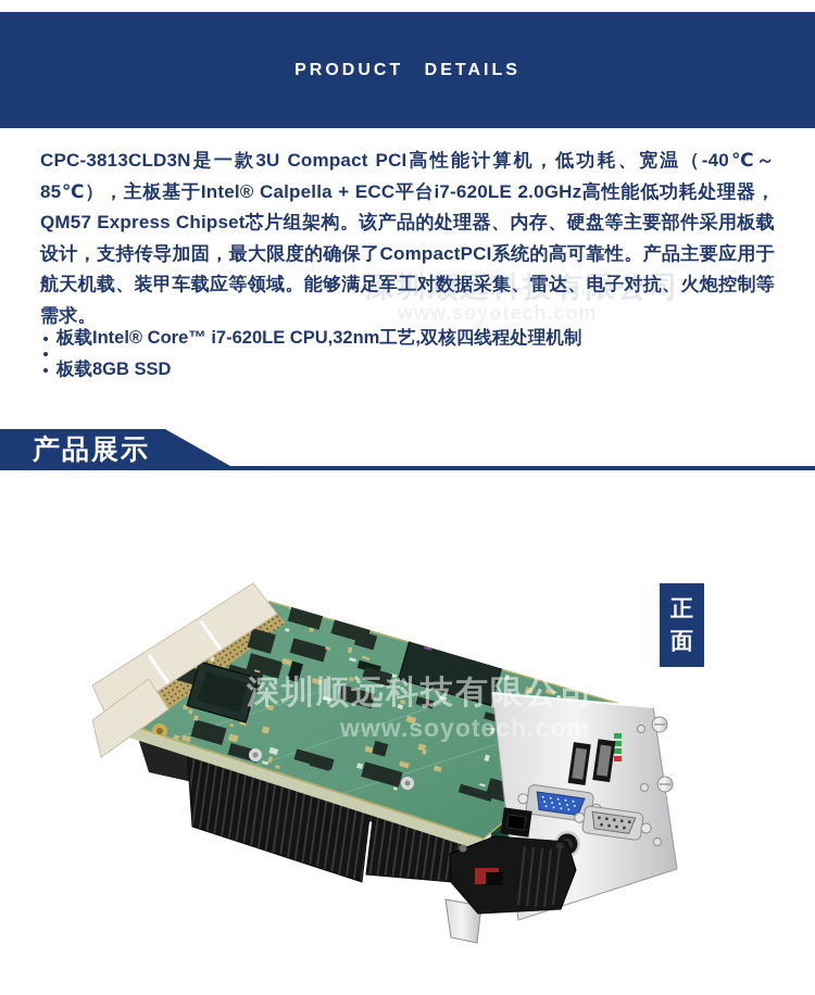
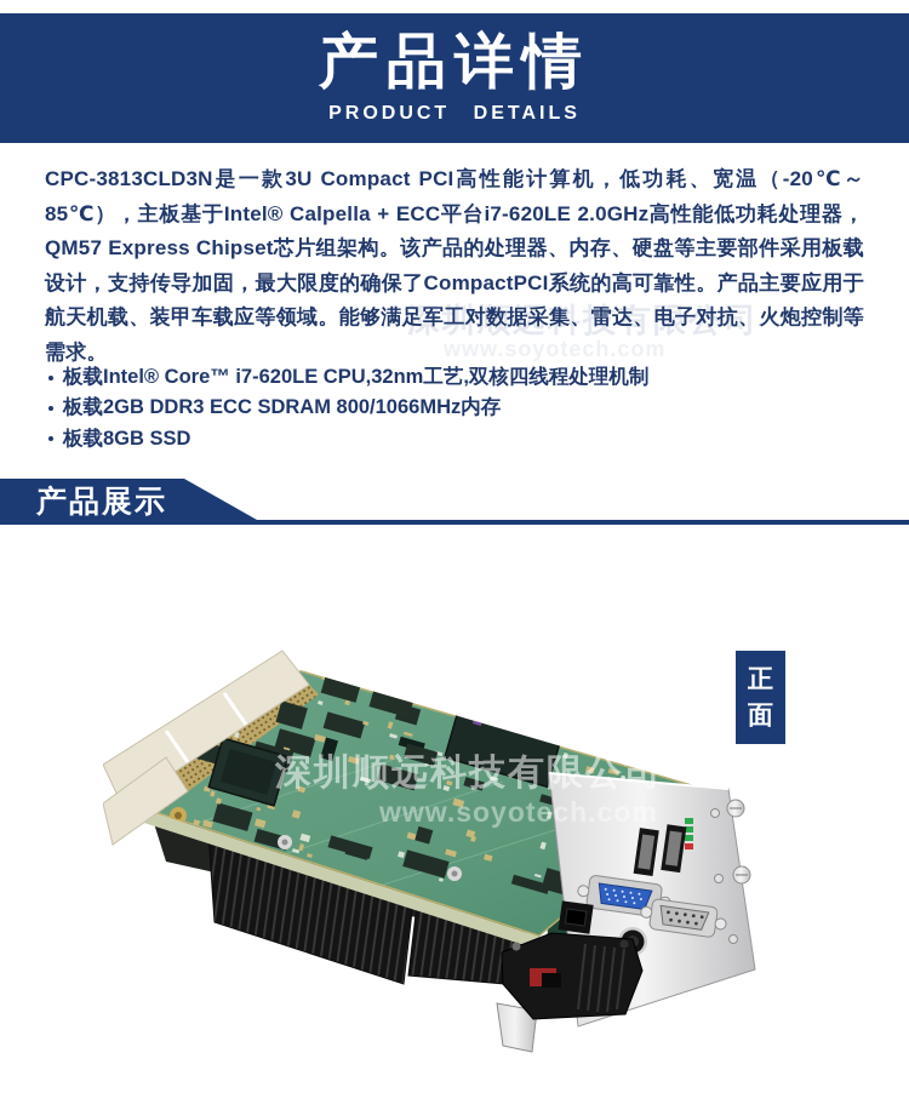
+ 产品详情
  PRODUCT DETAILS
  深圳顺远科技有限公司
- CPC-3813CLD3N是一款3U Compact PCI高性能计算机，低功耗、宽温（-40℃～85℃），主板基于Intel® Calpella + ECC平台i7-620LE 2.0GHz高性能低功耗处理器，QM57 Express Chipset芯片组架构。该产品的处理器、内存、硬盘等主要部件采用板载设计，支持传导加固，最大限度的确保了CompactPCI系统的高可靠性。产品主要应用于航天机载、装甲车载应等领域。能够满足军工对数据采集、雷达、电子对抗、火炮控制等需求。
+ CPC-3813CLD3N是一款3U Compact PCI高性能计算机，低功耗、宽温（-20℃～85℃），主板基于Intel® Calpella + ECC平台i7-620LE 2.0GHz高性能低功耗处理器，QM57 Express Chipset芯片组架构。该产品的处理器、内存、硬盘等主要部件采用板载设计，支持传导加固，最大限度的确保了CompactPCI系统的高可靠性。产品主要应用于航天机载、装甲车载应等领域。能够满足军工对数据采集、雷达、电子对抗、火炮控制等需求。
  板载Intel® Core™ i7-620LE CPU,32nm工艺,双核四线程处理机制
+ 板载2GB DDR3 ECC SDRAM 800/1066MHz内存
  板载8GB SSD
  产品展示
  深圳顺远科技有限公司
  www.soyotech.com
  正
  面
